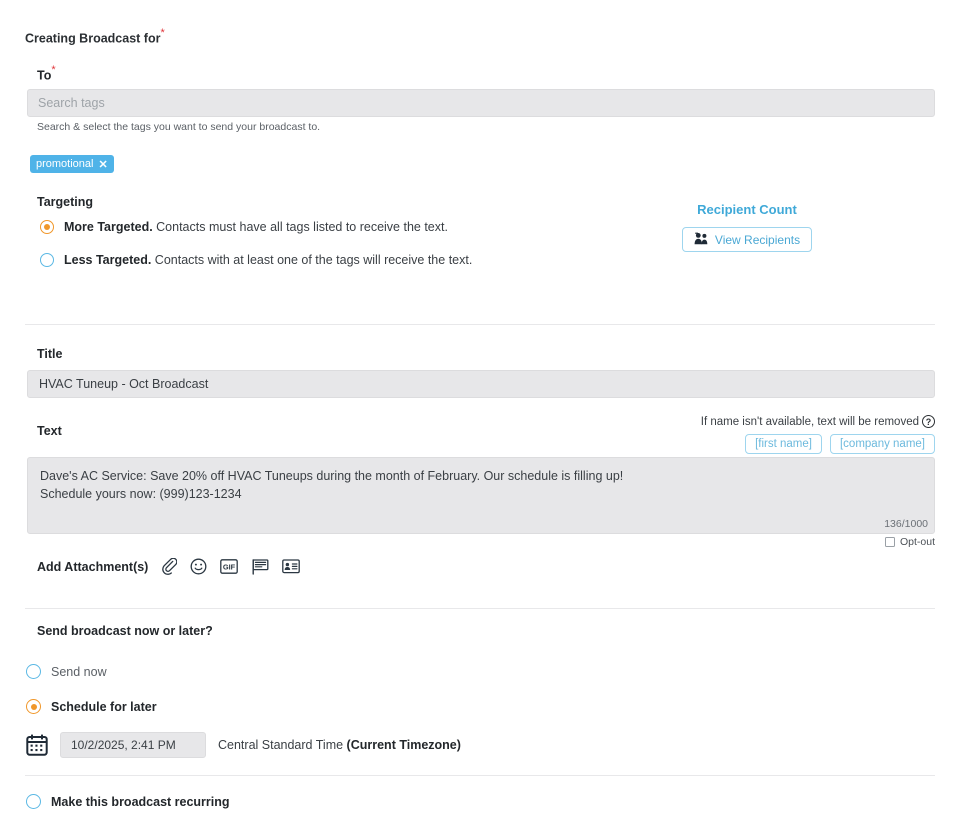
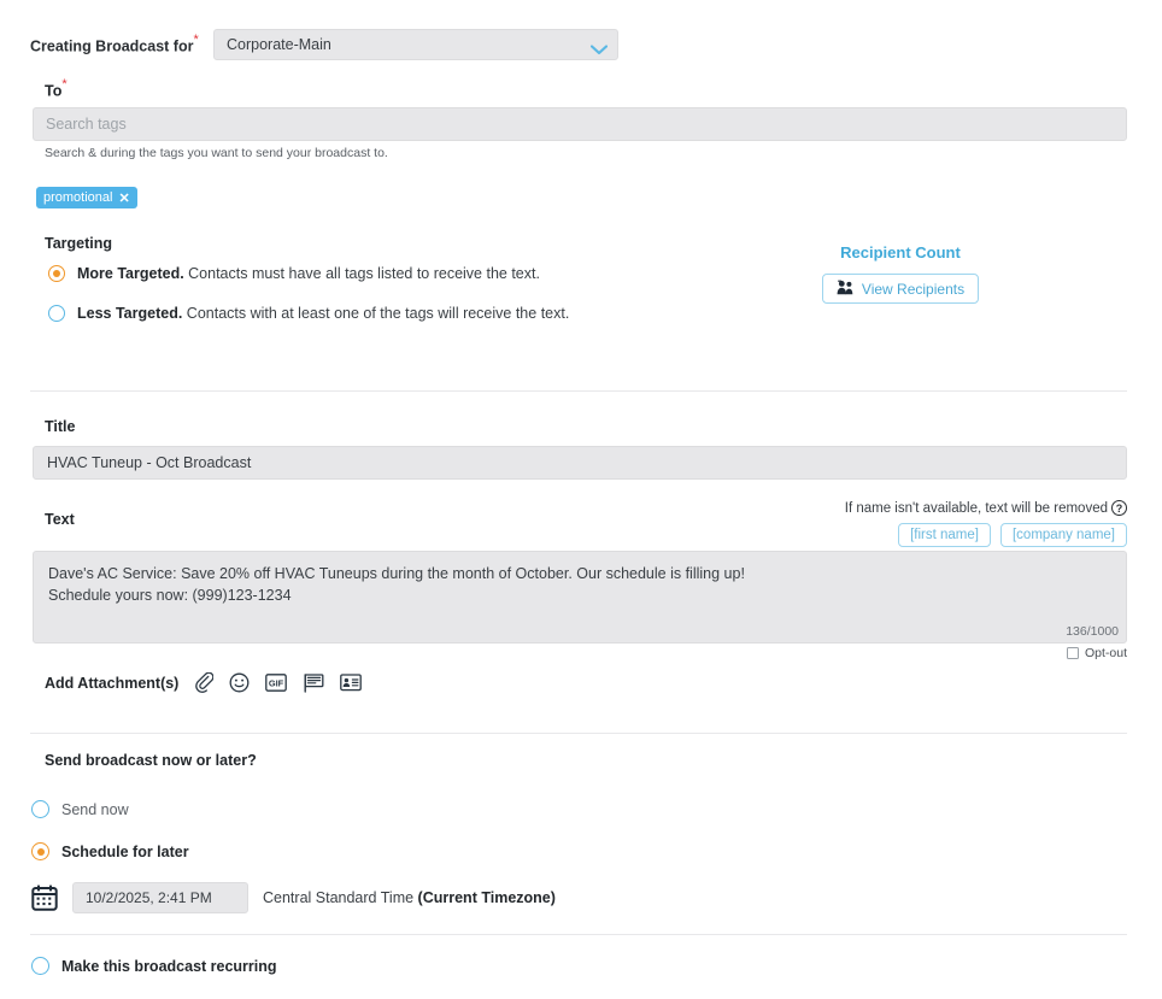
  Creating Broadcast for*
+ Corporate-Main
  To*
  Search tags
- Search & select the tags you want to send your broadcast to.
+ Search & during the tags you want to send your broadcast to.
  promotional
  ✕
  Targeting
  More Targeted. Contacts must have all tags listed to receive the text.
  Less Targeted. Contacts with at least one of the tags will receive the text.
  Recipient Count
  View Recipients
  Title
  HVAC Tuneup - Oct Broadcast
  Text
  If name isn't available, text will be removed
  ?
  [first name]
  [company name]
- Dave's AC Service: Save 20% off HVAC Tuneups during the month of February. Our schedule is filling up!
+ Dave's AC Service: Save 20% off HVAC Tuneups during the month of October. Our schedule is filling up!
  Schedule yours now: (999)123-1234
  136/1000
  Opt-out
  Add Attachment(s)
  GIF
  Send broadcast now or later?
  Send now
  Schedule for later
  10/2/2025, 2:41 PM
  Central Standard Time (Current Timezone)
  Make this broadcast recurring
